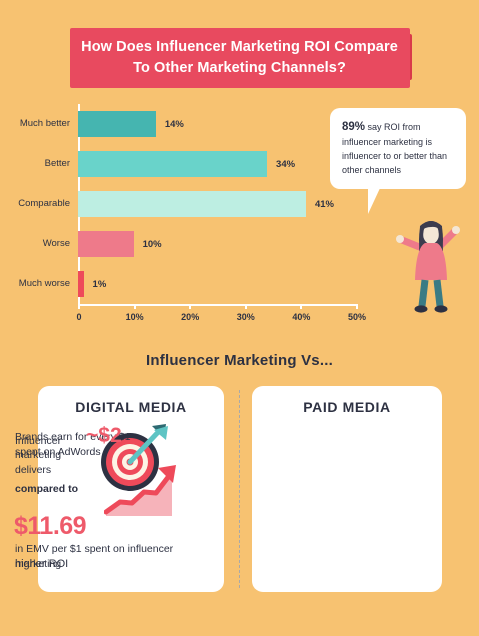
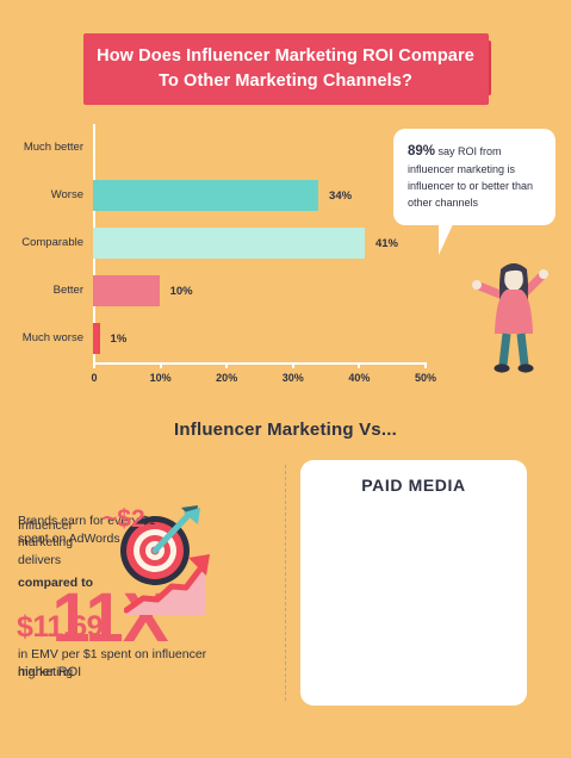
  How Does Influencer Marketing ROI Compare To Other Marketing Channels?
  Much better
- 14%
- Better
+ Worse
  34%
  Comparable
  41%
- Worse
+ Better
  10%
  Much worse
  1%
  0
  10%
  20%
  30%
  40%
  50%
  89% say ROI from influencer marketing is influencer to or better than other channels
  Influencer Marketing Vs...
- DIGITAL MEDIA
  Influencer marketing delivers
+ 11X
  higher ROI
  PAID MEDIA
  Brands earn for every $1 spent on AdWords
  ~$2
  compared to
  $11.69
  in EMV per $1 spent on influencer marketing
